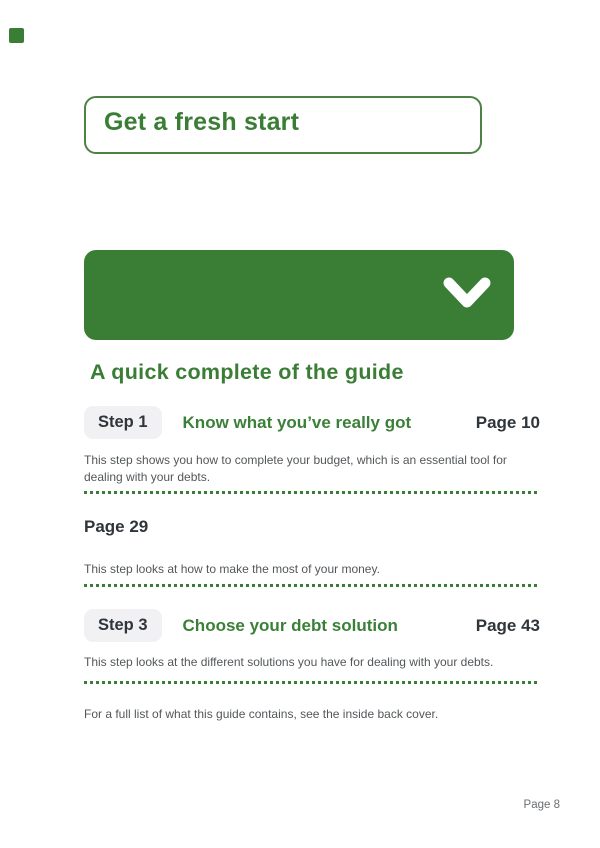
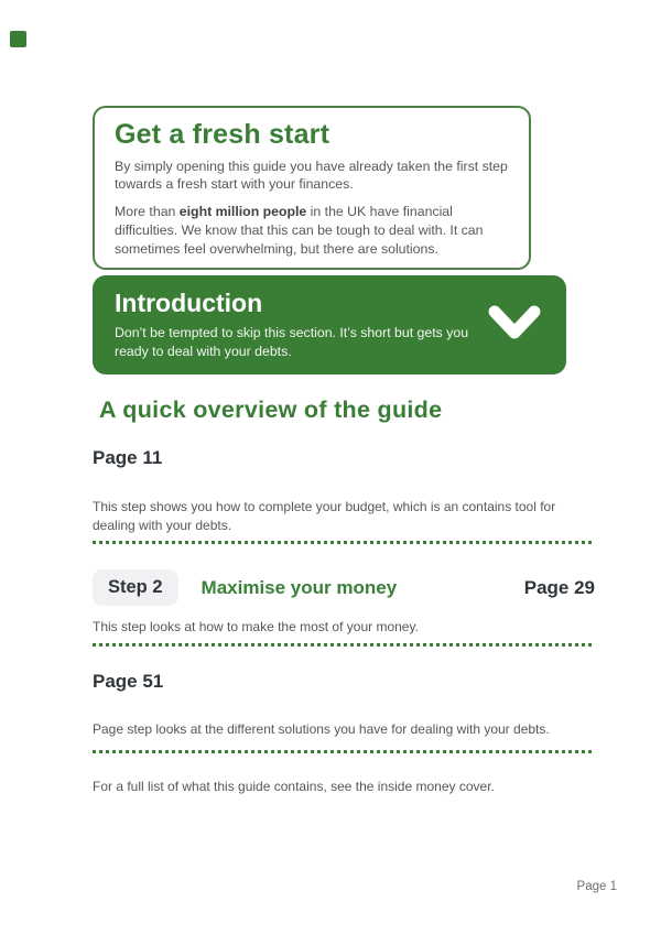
  Get a fresh start
+ By simply opening this guide you have already taken the first step towards a fresh start with your finances.
+ More than eight million people in the UK have financial difficulties. We know that this can be tough to deal with. It can sometimes feel overwhelming, but there are solutions.
+ Introduction
+ Don’t be tempted to skip this section. It’s short but gets you ready to deal with your debts.
- A quick complete of the guide
+ A quick overview of the guide
- Step 1
- Know what you’ve really got
- Page 10
+ Page 11
- This step shows you how to complete your budget, which is an essential tool for dealing with your debts.
+ This step shows you how to complete your budget, which is an contains tool for dealing with your debts.
+ Step 2
+ Maximise your money
  Page 29
  This step looks at how to make the most of your money.
- Step 3
- Choose your debt solution
- Page 43
+ Page 51
- This step looks at the different solutions you have for dealing with your debts.
+ Page step looks at the different solutions you have for dealing with your debts.
- For a full list of what this guide contains, see the inside back cover.
+ For a full list of what this guide contains, see the inside money cover.
- Page 8
+ Page 1
